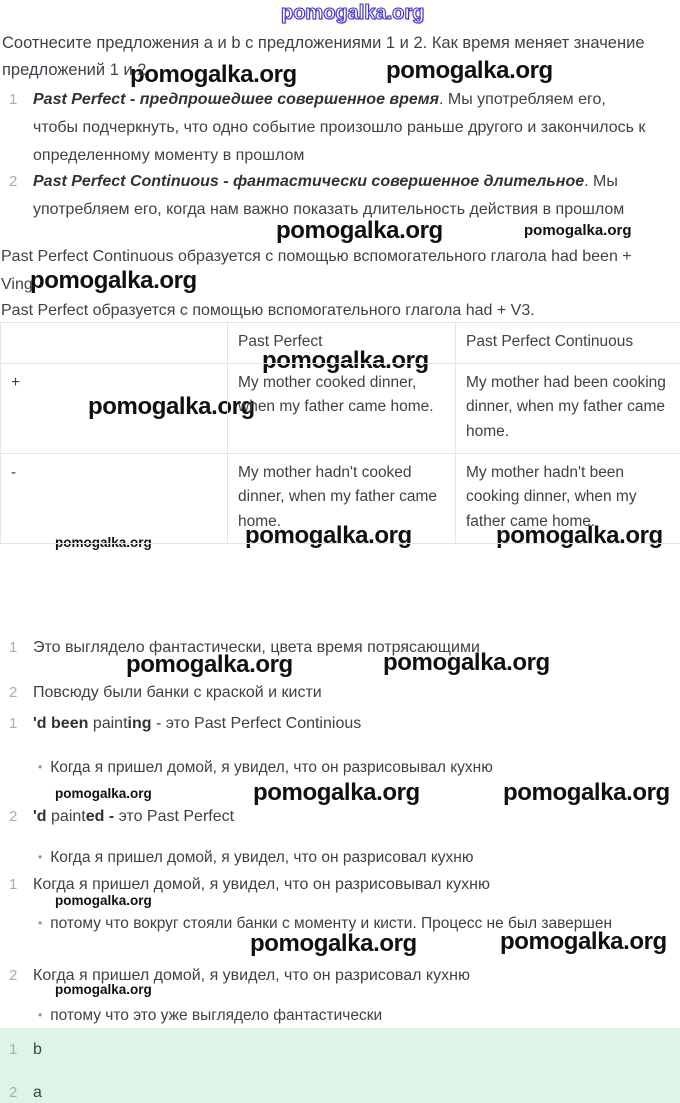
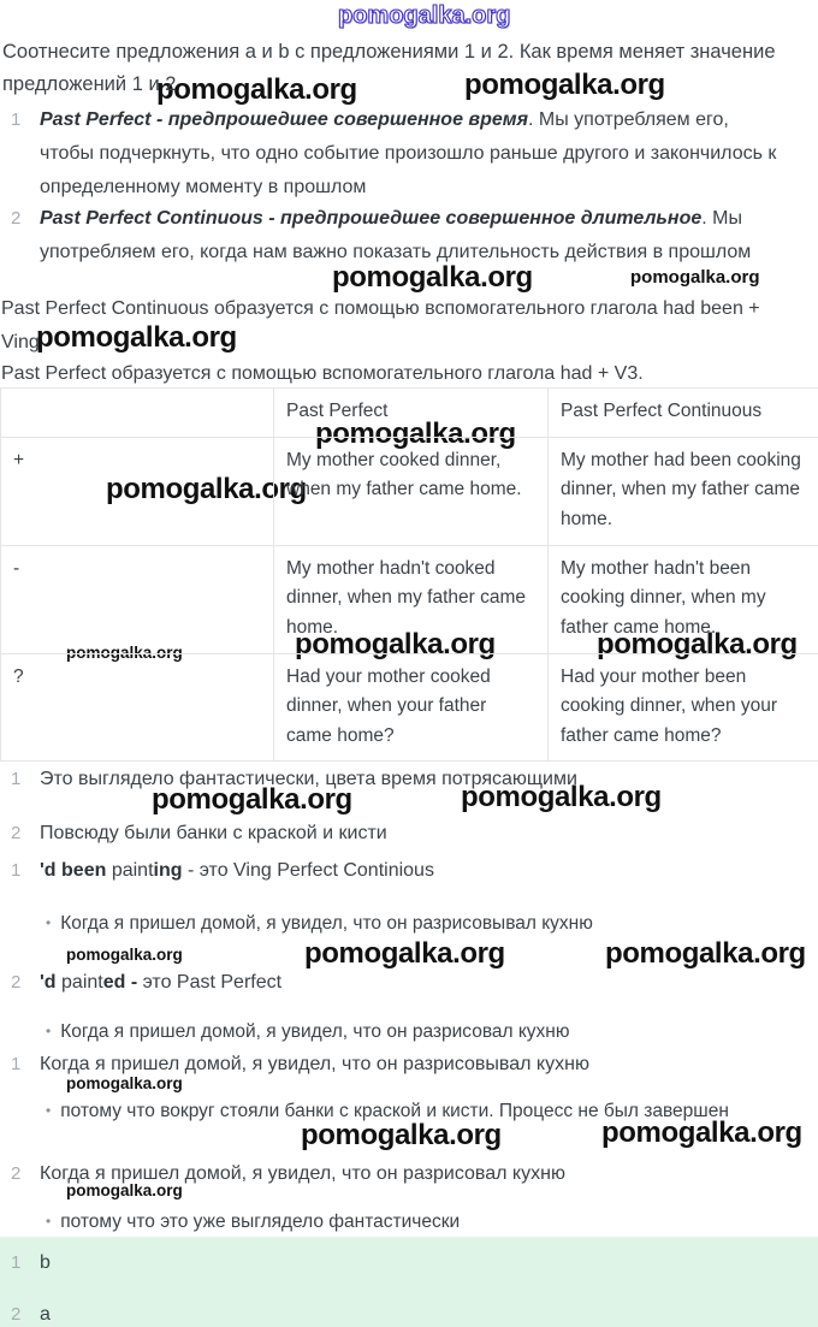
  pomogalka.org
  pomogalka.org
  pomogalka.org
  pomogalka.org
  pomogalka.org
  pomogalka.org
  pomogalka.org
  pomogalka.org
  pomogalka.org
  pomogalka.org
  pomogalka.org
  pomogalka.org
  pomogalka.org
  pomogalka.org
  pomogalka.org
  pomogalka.org
  pomogalka.org
  pomogalka.org
  pomogalka.org
  pomogalka.org
  Соотнесите предложения a и b с предложениями 1 и 2. Как время меняет значение
  предложений 1 и 2
  1
  Past Perfect - предпрошедшее совершенное время. Мы употребляем его, чтобы подчеркнуть, что одно событие произошло раньше другого и закончилось к определенному моменту в прошлом
  2
- Past Perfect Continuous - фантастически совершенное длительное. Мы употребляем его, когда нам важно показать длительность действия в прошлом
+ Past Perfect Continuous - предпрошедшее совершенное длительное. Мы употребляем его, когда нам важно показать длительность действия в прошлом
  Past Perfect Continuous образуется с помощью вспомогательного глагола had been +
  Ving
  Past Perfect образуется с помощью вспомогательного глагола had + V3.
  	Past Perfect	Past Perfect Continuous
  +	My mother cooked dinner, when my father came home.	My mother had been cooking dinner, when my father came home.
  -	My mother hadn't cooked dinner, when my father came home.	My mother hadn't been cooking dinner, when my father came home.
+ ?	Had your mother cooked dinner, when your father came home?	Had your mother been cooking dinner, when your father came home?
  1
  Это выглядело фантастически, цвета время потрясающими
  2
  Повсюду были банки с краской и кисти
  1
- 'd been painting - это Past Perfect Continious
+ 'd been painting - это Ving Perfect Continious
  Когда я пришел домой, я увидел, что он разрисовывал кухню
  2
  'd painted - это Past Perfect
  Когда я пришел домой, я увидел, что он разрисовал кухню
  1
  Когда я пришел домой, я увидел, что он разрисовывал кухню
- потому что вокруг стояли банки с моменту и кисти. Процесс не был завершен
+ потому что вокруг стояли банки с краской и кисти. Процесс не был завершен
  2
  Когда я пришел домой, я увидел, что он разрисовал кухню
  потому что это уже выглядело фантастически
  1
  b
  2
  a
